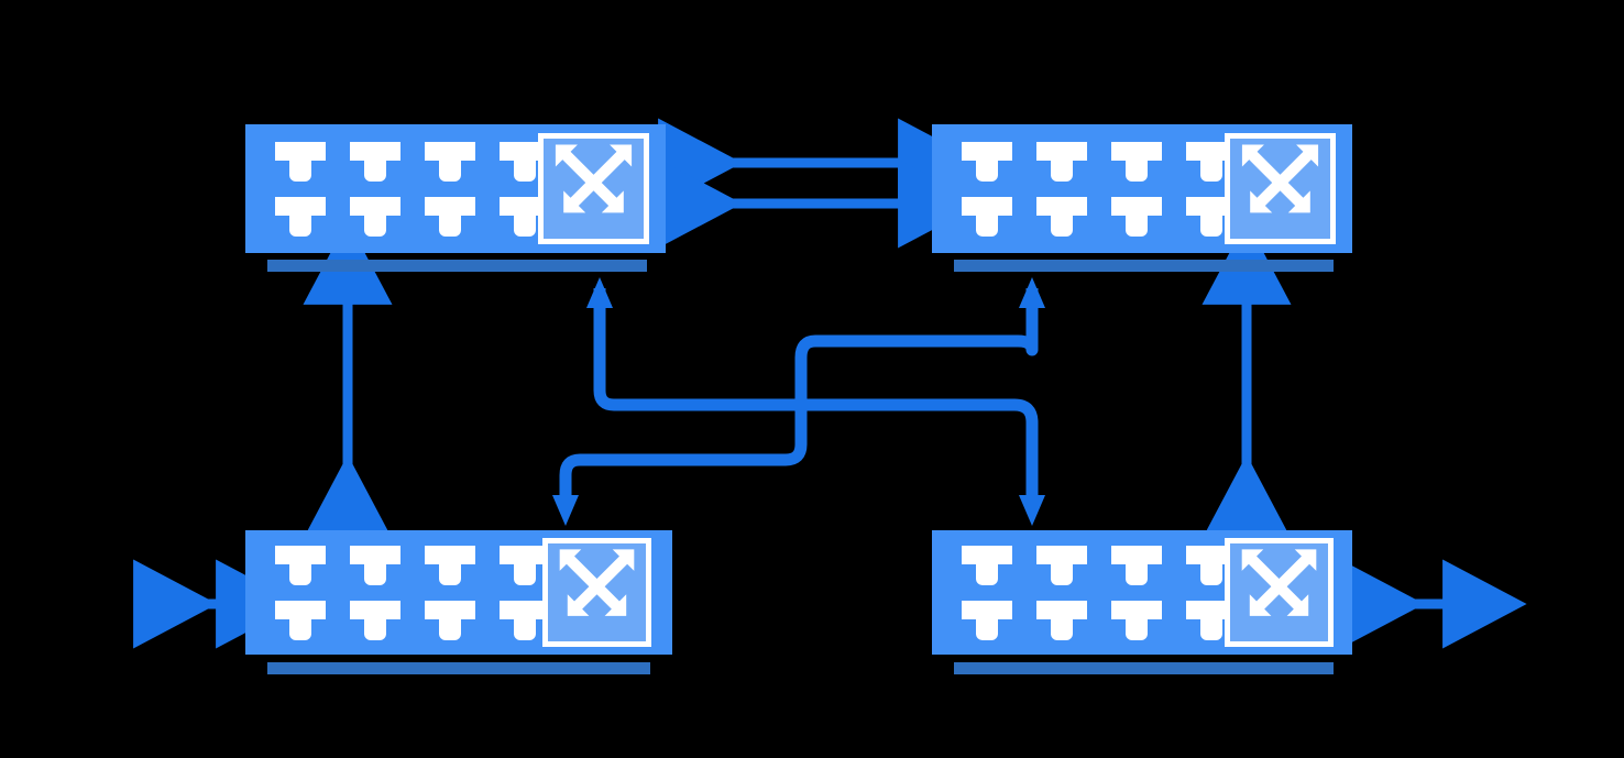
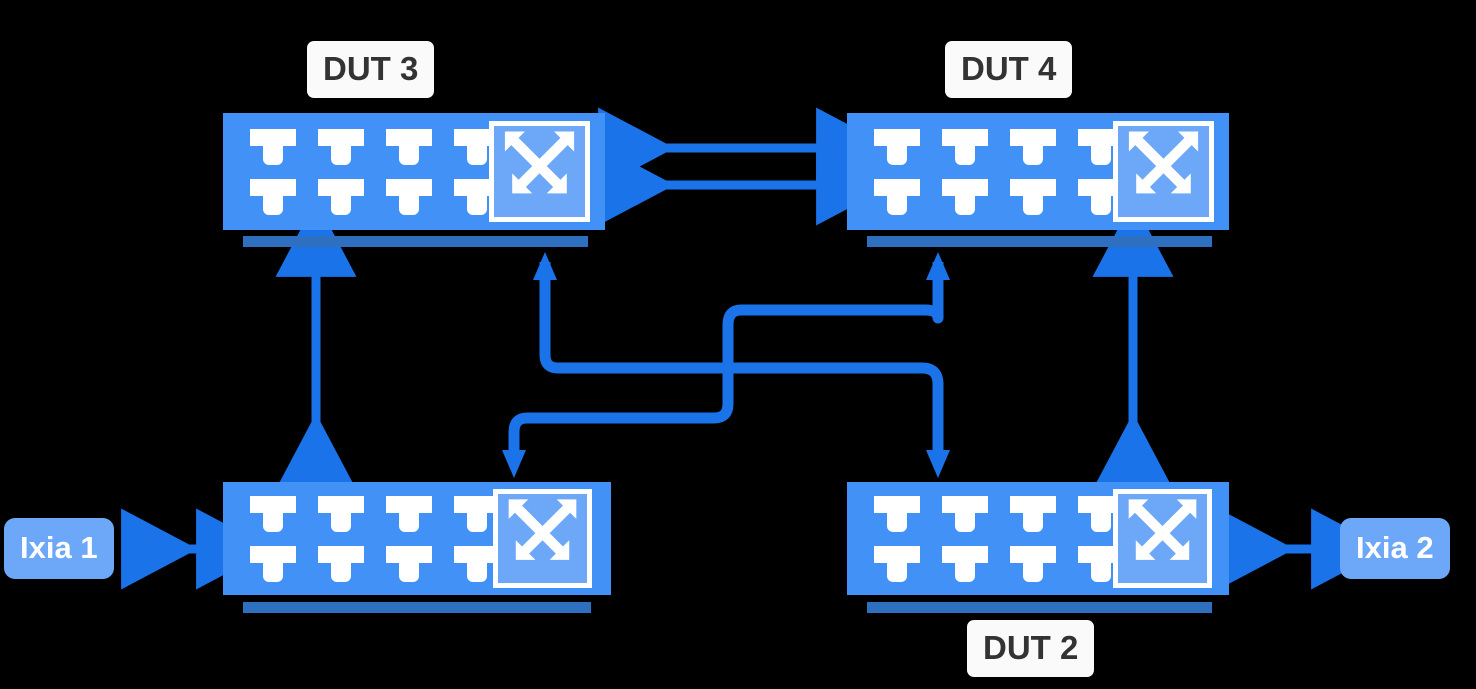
+ DUT 3
+ DUT 4
+ DUT 2
+ Ixia 1
+ Ixia 2
